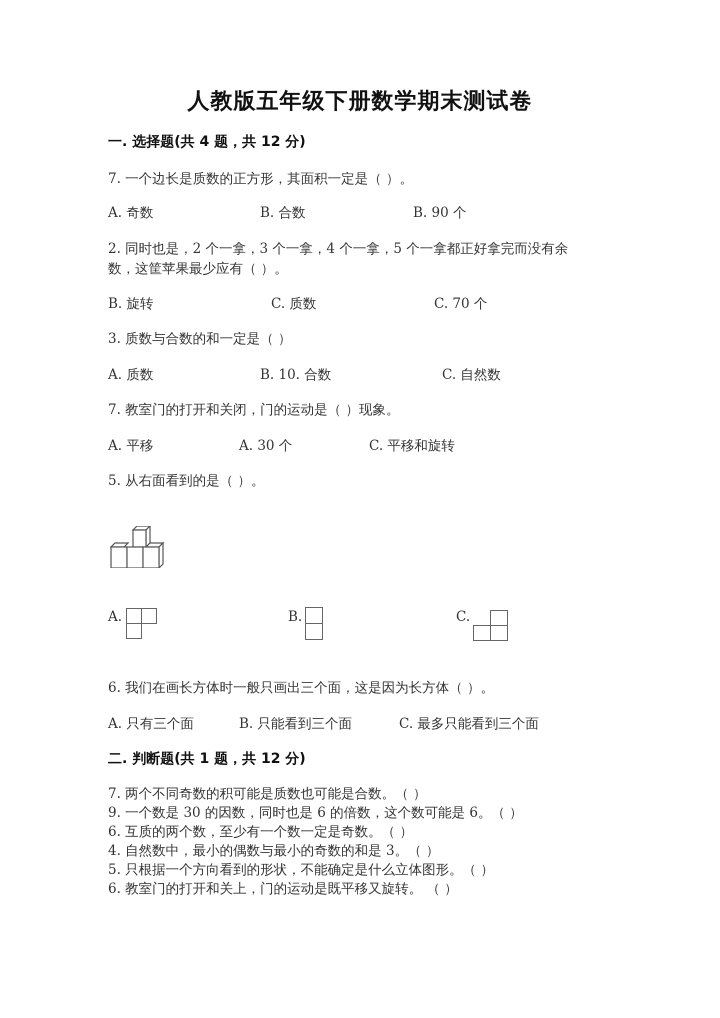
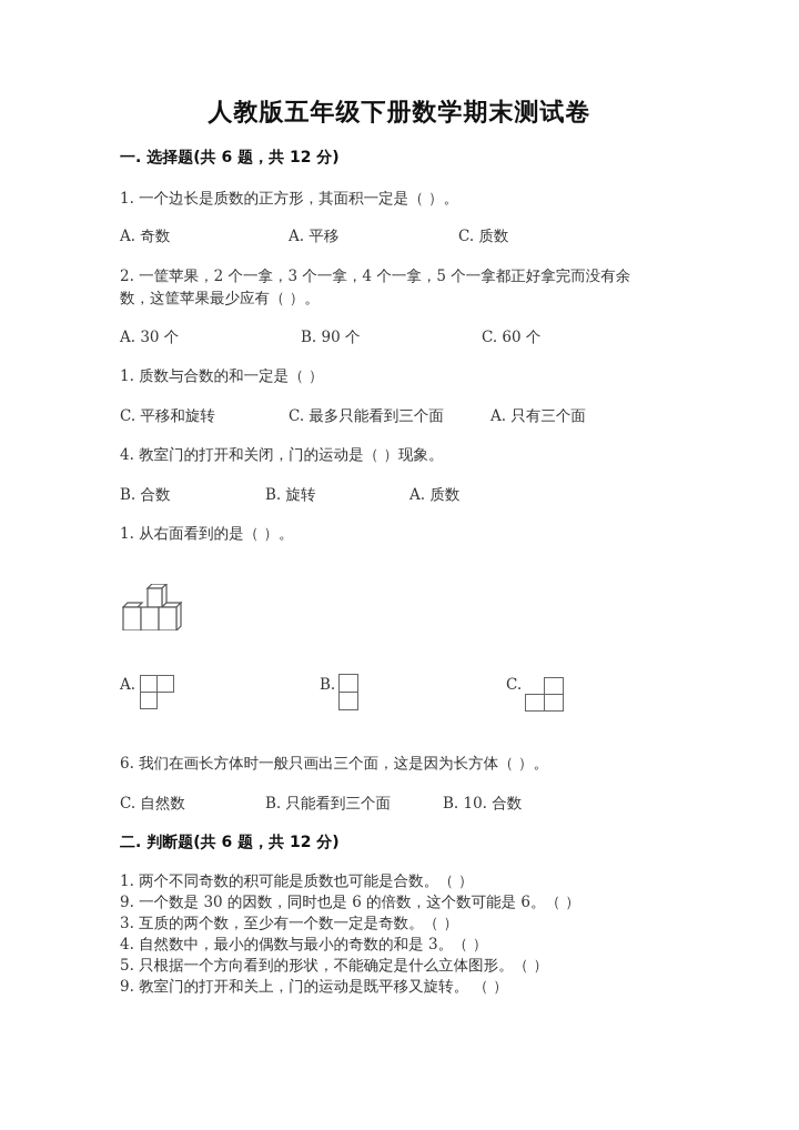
  人教版五年级下册数学期末测试卷
- 一. 选择题(共 4 题，共 12 分)
+ 一. 选择题(共 6 题，共 12 分)
- 7. 一个边长是质数的正方形，其面积一定是（ ）。
+ 1. 一个边长是质数的正方形，其面积一定是（ ）。
  A. 奇数
- B. 合数
+ A. 平移
- B. 90 个
+ C. 质数
- 2. 同时也是，2 个一拿，3 个一拿，4 个一拿，5 个一拿都正好拿完而没有余
+ 2. 一筐苹果，2 个一拿，3 个一拿，4 个一拿，5 个一拿都正好拿完而没有余
  数，这筐苹果最少应有（ ）。
- B. 旋转
+ A. 30 个
- C. 质数
+ B. 90 个
- C. 70 个
+ C. 60 个
- 3. 质数与合数的和一定是（ ）
+ 1. 质数与合数的和一定是（ ）
- A. 质数
+ C. 平移和旋转
- B. 10. 合数
+ C. 最多只能看到三个面
- C. 自然数
+ A. 只有三个面
- 7. 教室门的打开和关闭，门的运动是（ ）现象。
+ 4. 教室门的打开和关闭，门的运动是（ ）现象。
- A. 平移
+ B. 合数
- A. 30 个
+ B. 旋转
- C. 平移和旋转
+ A. 质数
- 5. 从右面看到的是（ ）。
+ 1. 从右面看到的是（ ）。
  A.
  B.
  C.
  6. 我们在画长方体时一般只画出三个面，这是因为长方体（ ）。
- A. 只有三个面
+ C. 自然数
  B. 只能看到三个面
- C. 最多只能看到三个面
+ B. 10. 合数
- 二. 判断题(共 1 题，共 12 分)
+ 二. 判断题(共 6 题，共 12 分)
- 7. 两个不同奇数的积可能是质数也可能是合数。（ ）
+ 1. 两个不同奇数的积可能是质数也可能是合数。（ ）
  9. 一个数是 30 的因数，同时也是 6 的倍数，这个数可能是 6。（ ）
- 6. 互质的两个数，至少有一个数一定是奇数。（ ）
+ 3. 互质的两个数，至少有一个数一定是奇数。（ ）
  4. 自然数中，最小的偶数与最小的奇数的和是 3。（ ）
  5. 只根据一个方向看到的形状，不能确定是什么立体图形。（ ）
- 6. 教室门的打开和关上，门的运动是既平移又旋转。 （ ）
+ 9. 教室门的打开和关上，门的运动是既平移又旋转。 （ ）
